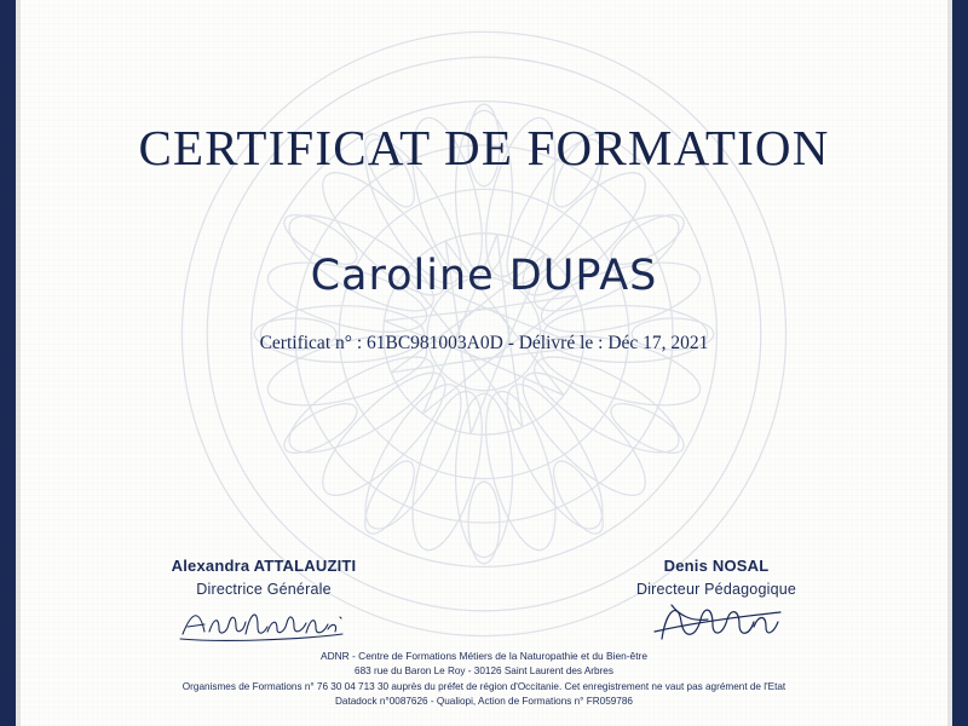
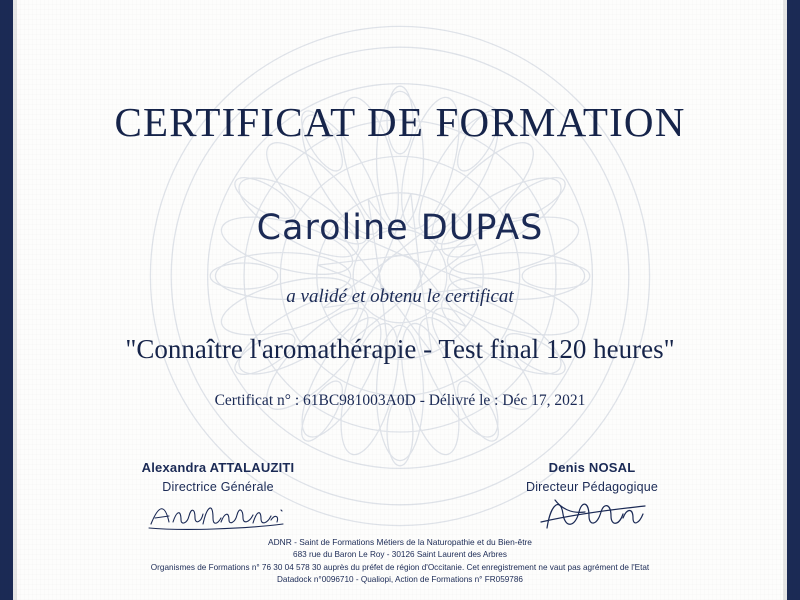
  CERTIFICAT DE FORMATION
  Caroline DUPAS
+ a validé et obtenu le certificat
+ "Connaître l'aromathérapie - Test final 120 heures"
  Certificat n° : 61BC981003A0D - Délivré le : Déc 17, 2021
  Alexandra ATTALAUZITI
  Directrice Générale
  Denis NOSAL
  Directeur Pédagogique
- ADNR - Centre de Formations Métiers de la Naturopathie et du Bien-être
+ ADNR - Saint de Formations Métiers de la Naturopathie et du Bien-être
  683 rue du Baron Le Roy - 30126 Saint Laurent des Arbres
- Organismes de Formations n° 76 30 04 713 30 auprès du préfet de région d'Occitanie. Cet enregistrement ne vaut pas agrément de l'Etat
+ Organismes de Formations n° 76 30 04 578 30 auprès du préfet de région d'Occitanie. Cet enregistrement ne vaut pas agrément de l'Etat
- Datadock n°0087626 - Qualiopi, Action de Formations n° FR059786
+ Datadock n°0096710 - Qualiopi, Action de Formations n° FR059786
